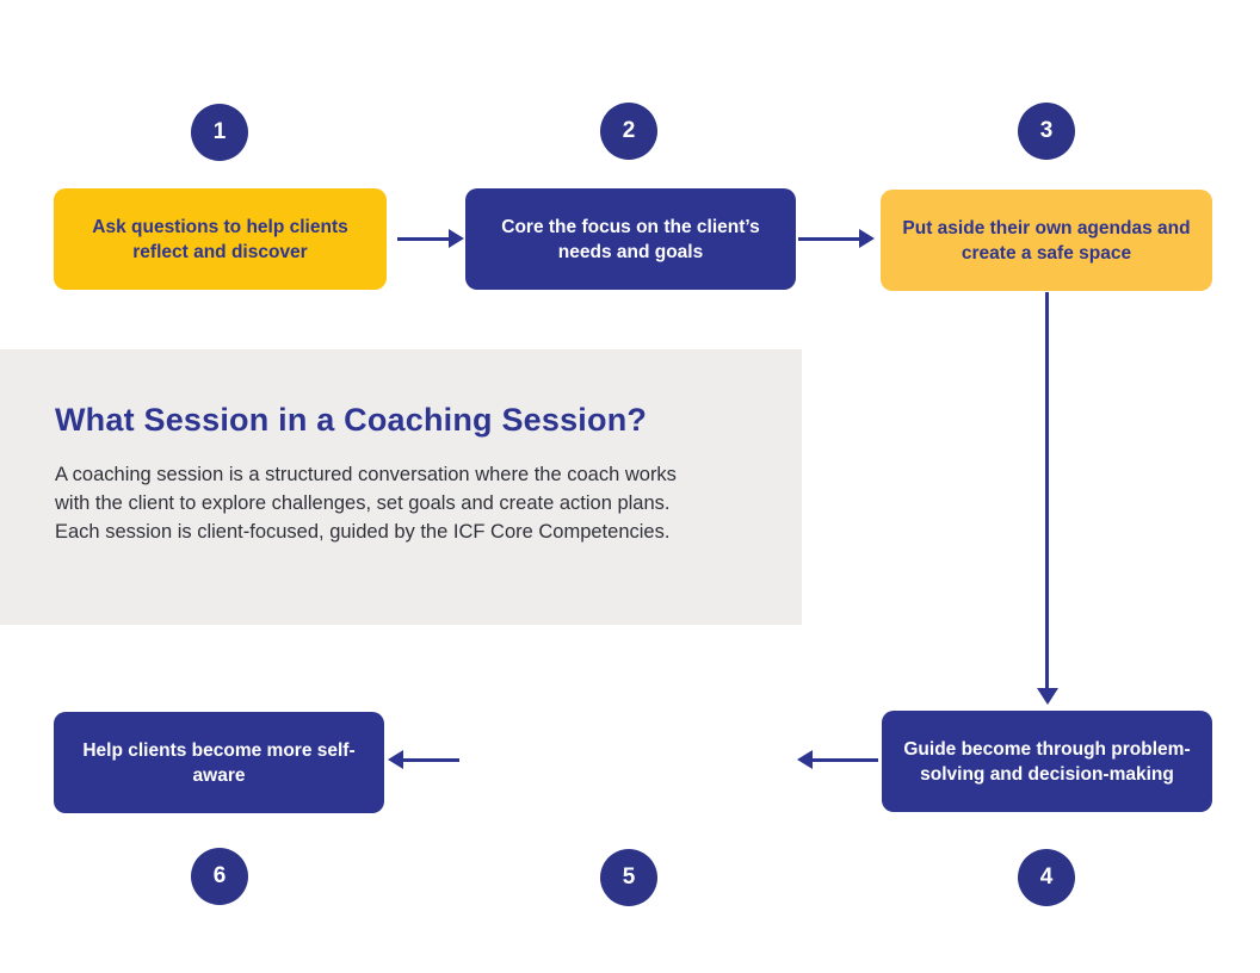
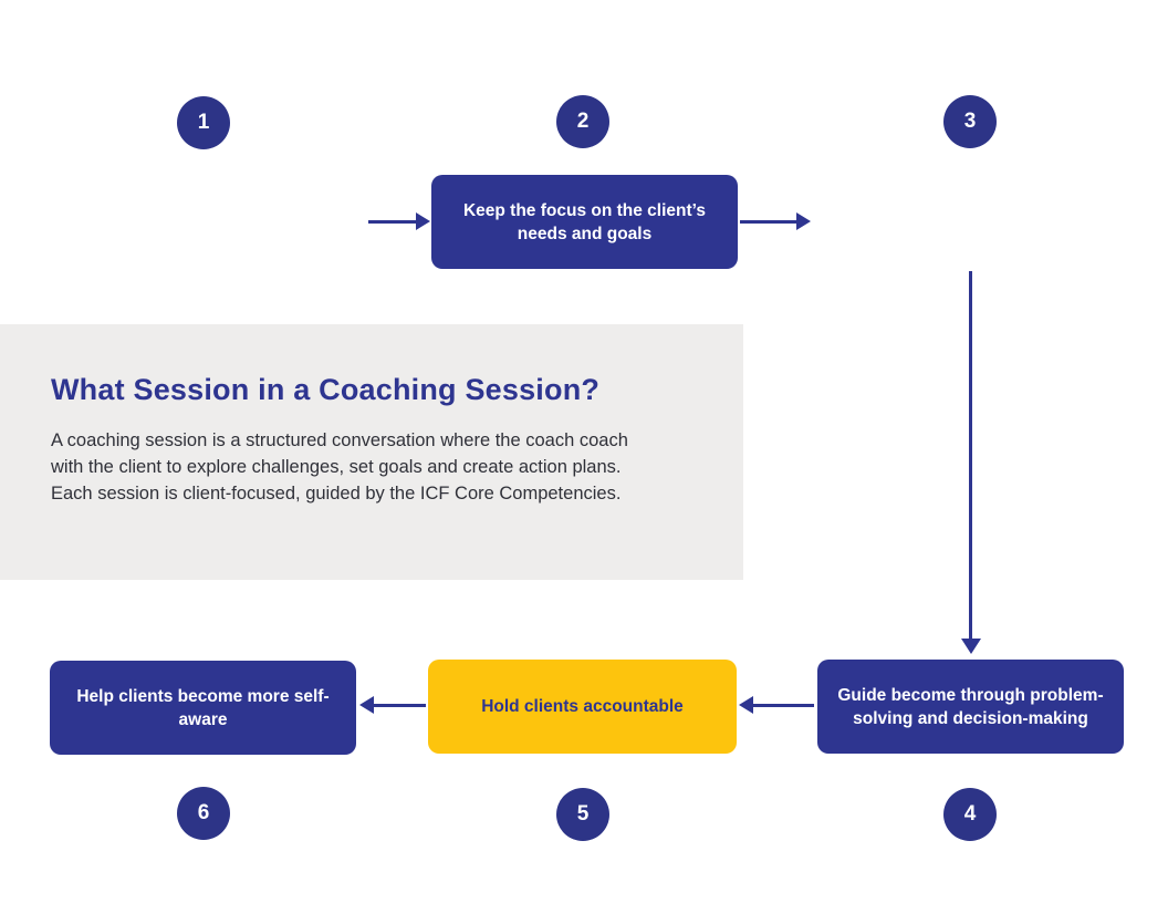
  1
  2
  3
- Ask questions to help clients reflect and discover
- Core the focus on the client’s needs and goals
+ Keep the focus on the client’s needs and goals
- Put aside their own agendas and create a safe space
  What Session in a Coaching Session?
- A coaching session is a structured conversation where the coach works with the client to explore challenges, set goals and create action plans. Each session is client-focused, guided by the ICF Core Competencies.
+ A coaching session is a structured conversation where the coach coach with the client to explore challenges, set goals and create action plans. Each session is client-focused, guided by the ICF Core Competencies.
  Guide become through problem-solving and decision-making
+ Hold clients accountable
  Help clients become more self-aware
  4
  5
  6
